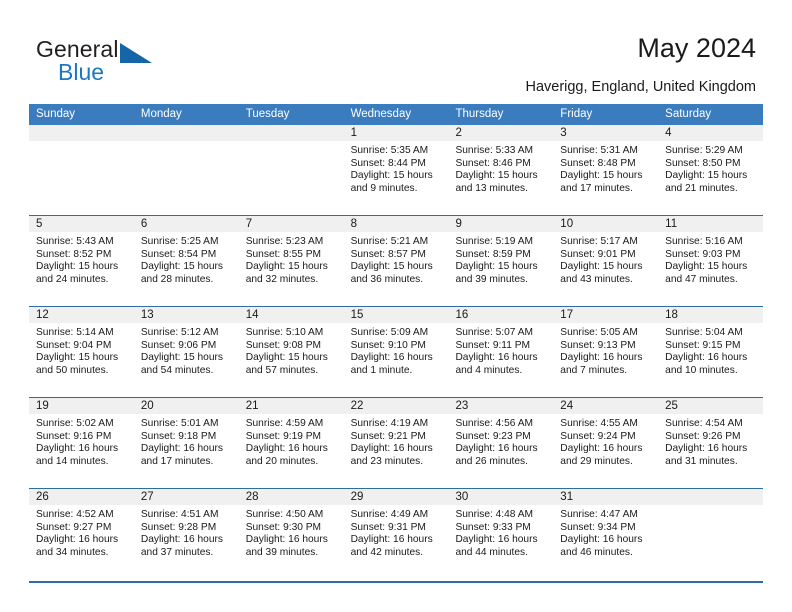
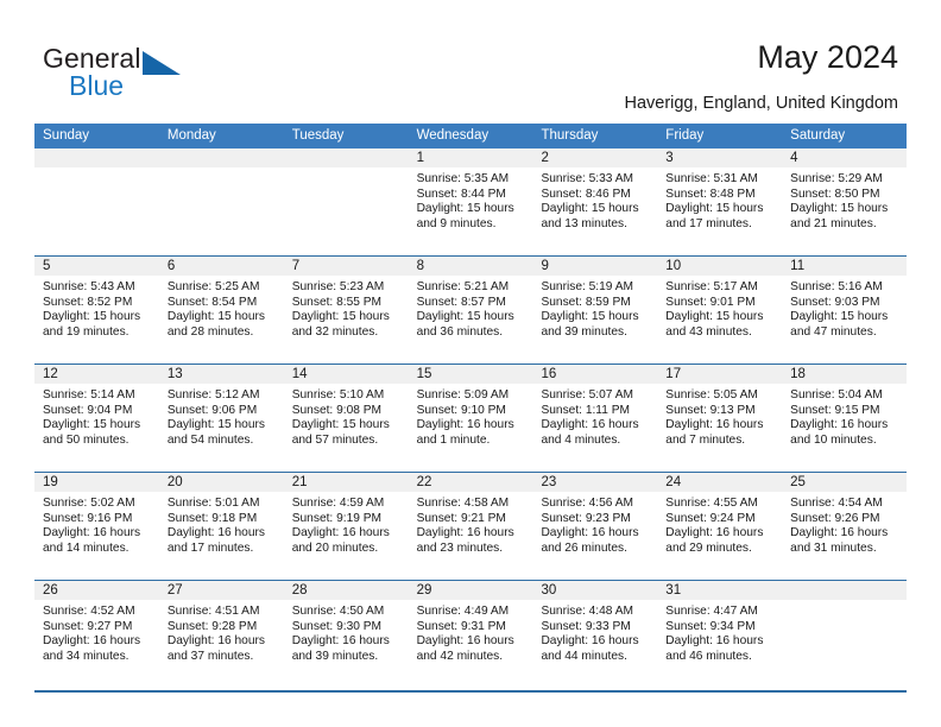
  General
  Blue
  May 2024
  Haverigg, England, United Kingdom
  Sunday
  Monday
  Tuesday
  Wednesday
  Thursday
  Friday
  Saturday
  1
  Sunrise: 5:35 AM
  Sunset: 8:44 PM
  Daylight: 15 hours
  and 9 minutes.
  2
  Sunrise: 5:33 AM
  Sunset: 8:46 PM
  Daylight: 15 hours
  and 13 minutes.
  3
  Sunrise: 5:31 AM
  Sunset: 8:48 PM
  Daylight: 15 hours
  and 17 minutes.
  4
  Sunrise: 5:29 AM
  Sunset: 8:50 PM
  Daylight: 15 hours
  and 21 minutes.
  5
  Sunrise: 5:43 AM
  Sunset: 8:52 PM
  Daylight: 15 hours
- and 24 minutes.
+ and 19 minutes.
  6
  Sunrise: 5:25 AM
  Sunset: 8:54 PM
  Daylight: 15 hours
  and 28 minutes.
  7
  Sunrise: 5:23 AM
  Sunset: 8:55 PM
  Daylight: 15 hours
  and 32 minutes.
  8
  Sunrise: 5:21 AM
  Sunset: 8:57 PM
  Daylight: 15 hours
  and 36 minutes.
  9
  Sunrise: 5:19 AM
  Sunset: 8:59 PM
  Daylight: 15 hours
  and 39 minutes.
  10
  Sunrise: 5:17 AM
  Sunset: 9:01 PM
  Daylight: 15 hours
  and 43 minutes.
  11
  Sunrise: 5:16 AM
  Sunset: 9:03 PM
  Daylight: 15 hours
  and 47 minutes.
  12
  Sunrise: 5:14 AM
  Sunset: 9:04 PM
  Daylight: 15 hours
  and 50 minutes.
  13
  Sunrise: 5:12 AM
  Sunset: 9:06 PM
  Daylight: 15 hours
  and 54 minutes.
  14
  Sunrise: 5:10 AM
  Sunset: 9:08 PM
  Daylight: 15 hours
  and 57 minutes.
  15
  Sunrise: 5:09 AM
  Sunset: 9:10 PM
  Daylight: 16 hours
  and 1 minute.
  16
  Sunrise: 5:07 AM
- Sunset: 9:11 PM
+ Sunset: 1:11 PM
  Daylight: 16 hours
  and 4 minutes.
  17
  Sunrise: 5:05 AM
  Sunset: 9:13 PM
  Daylight: 16 hours
  and 7 minutes.
  18
  Sunrise: 5:04 AM
  Sunset: 9:15 PM
  Daylight: 16 hours
  and 10 minutes.
  19
  Sunrise: 5:02 AM
  Sunset: 9:16 PM
  Daylight: 16 hours
  and 14 minutes.
  20
  Sunrise: 5:01 AM
  Sunset: 9:18 PM
  Daylight: 16 hours
  and 17 minutes.
  21
  Sunrise: 4:59 AM
  Sunset: 9:19 PM
  Daylight: 16 hours
  and 20 minutes.
  22
- Sunrise: 4:19 AM
+ Sunrise: 4:58 AM
  Sunset: 9:21 PM
  Daylight: 16 hours
  and 23 minutes.
  23
  Sunrise: 4:56 AM
  Sunset: 9:23 PM
  Daylight: 16 hours
  and 26 minutes.
  24
  Sunrise: 4:55 AM
  Sunset: 9:24 PM
  Daylight: 16 hours
  and 29 minutes.
  25
  Sunrise: 4:54 AM
  Sunset: 9:26 PM
  Daylight: 16 hours
  and 31 minutes.
  26
  Sunrise: 4:52 AM
  Sunset: 9:27 PM
  Daylight: 16 hours
  and 34 minutes.
  27
  Sunrise: 4:51 AM
  Sunset: 9:28 PM
  Daylight: 16 hours
  and 37 minutes.
  28
  Sunrise: 4:50 AM
  Sunset: 9:30 PM
  Daylight: 16 hours
  and 39 minutes.
  29
  Sunrise: 4:49 AM
  Sunset: 9:31 PM
  Daylight: 16 hours
  and 42 minutes.
  30
  Sunrise: 4:48 AM
  Sunset: 9:33 PM
  Daylight: 16 hours
  and 44 minutes.
  31
  Sunrise: 4:47 AM
  Sunset: 9:34 PM
  Daylight: 16 hours
  and 46 minutes.
